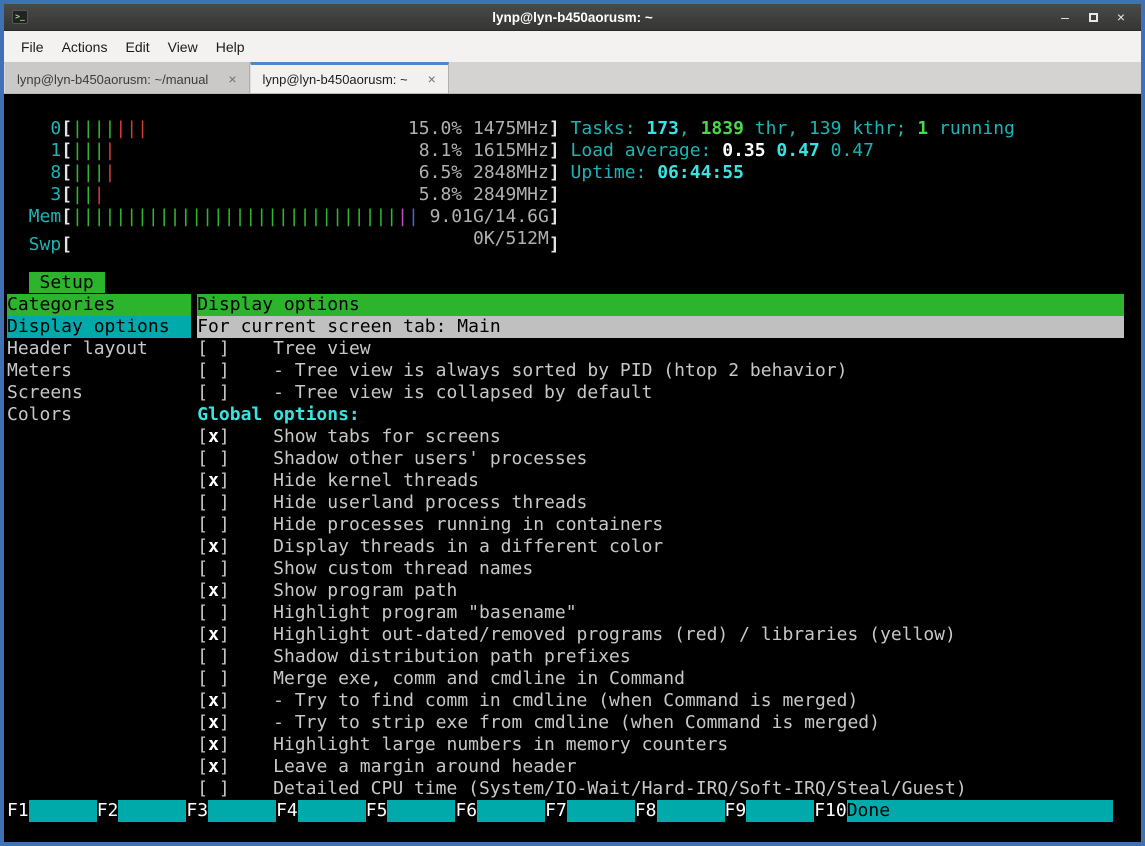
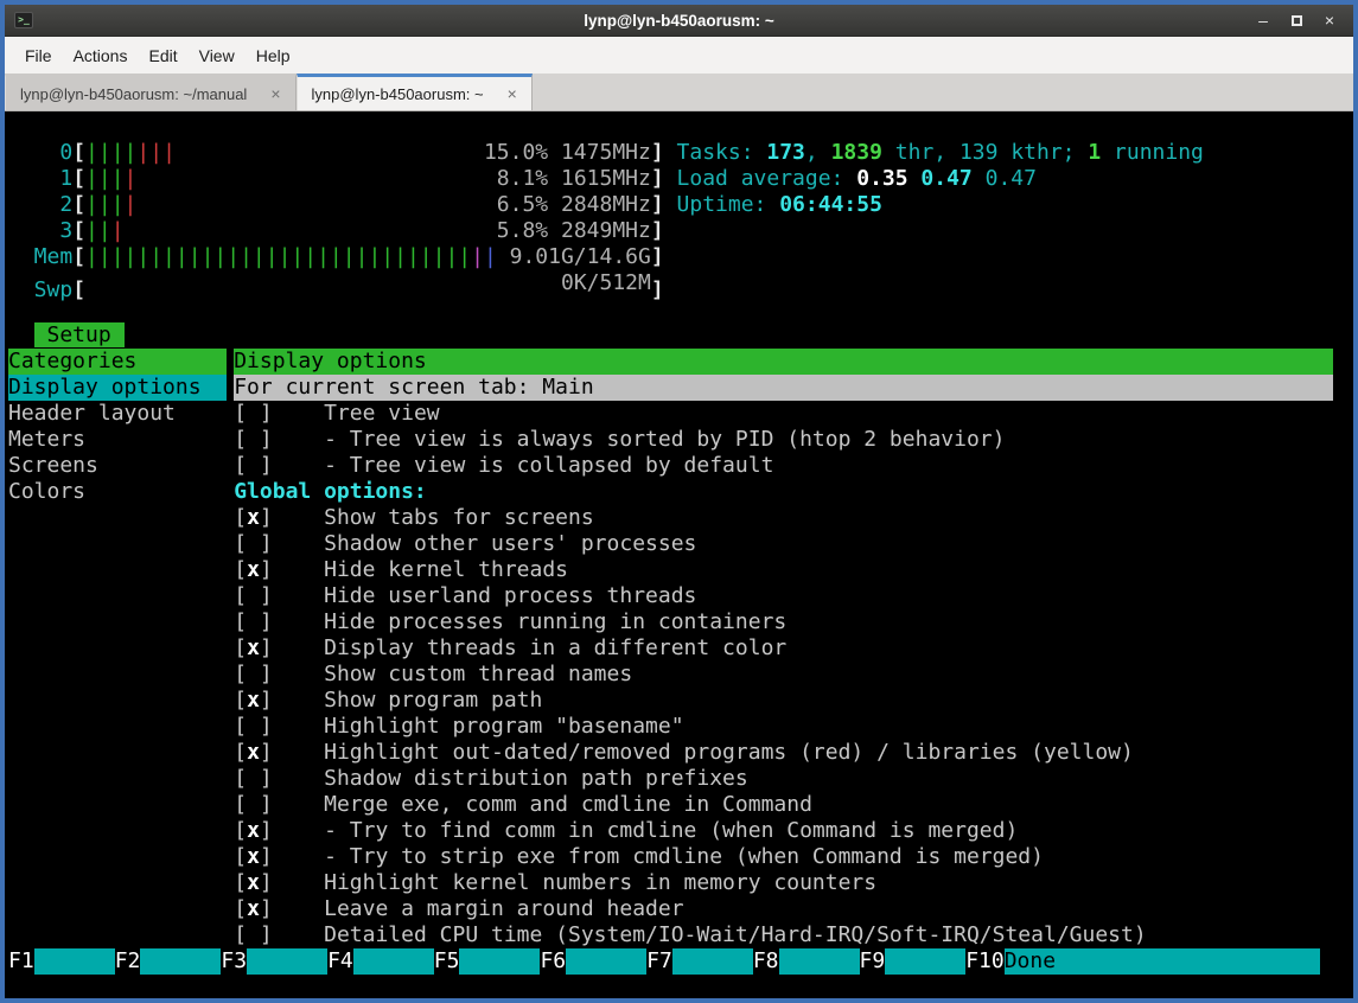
  >_
  lynp@lyn-b450aorusm: ~
  –
  ×
  File
  Actions
  Edit
  View
  Help
  lynp@lyn-b450aorusm: ~/manual
  ×
  lynp@lyn-b450aorusm: ~
  ×
  0[
  |||||||
  15.0% 1475MHz
  ] Tasks: 173, 1839 thr, 139 kthr; 1 running
  1[
  ||||
  8.1% 1615MHz
  ] Load average: 0.35 0.47 0.47
- 8[
+ 2[
  ||||
  6.5% 2848MHz
  ] Uptime: 06:44:55
  3[
  |||
  5.8% 2849MHz
  ]
  Mem[
  ||||||||||||||||||||||||||||||||
  9.01G/14.6G
  ]
  Swp[
  0K/512M
  ]
  Setup
  Categories
  Display options
  Header layout
  Meters
  Screens
  Colors
  Display options
  For current screen tab: Main
  [ ] Tree view
  [ ] - Tree view is always sorted by PID (htop 2 behavior)
  [ ] - Tree view is collapsed by default
  Global options:
  [x] Show tabs for screens
  [ ] Shadow other users' processes
  [x] Hide kernel threads
  [ ] Hide userland process threads
  [ ] Hide processes running in containers
  [x] Display threads in a different color
  [ ] Show custom thread names
  [x] Show program path
  [ ] Highlight program "basename"
  [x] Highlight out-dated/removed programs (red) / libraries (yellow)
  [ ] Shadow distribution path prefixes
  [ ] Merge exe, comm and cmdline in Command
  [x] - Try to find comm in cmdline (when Command is merged)
  [x] - Try to strip exe from cmdline (when Command is merged)
- [x] Highlight large numbers in memory counters
+ [x] Highlight kernel numbers in memory counters
  [x] Leave a margin around header
  [ ] Detailed CPU time (System/IO-Wait/Hard-IRQ/Soft-IRQ/Steal/Guest)
  F1
  F2
  F3
  F4
  F5
  F6
  F7
  F8
  F9
  F10
  Done
